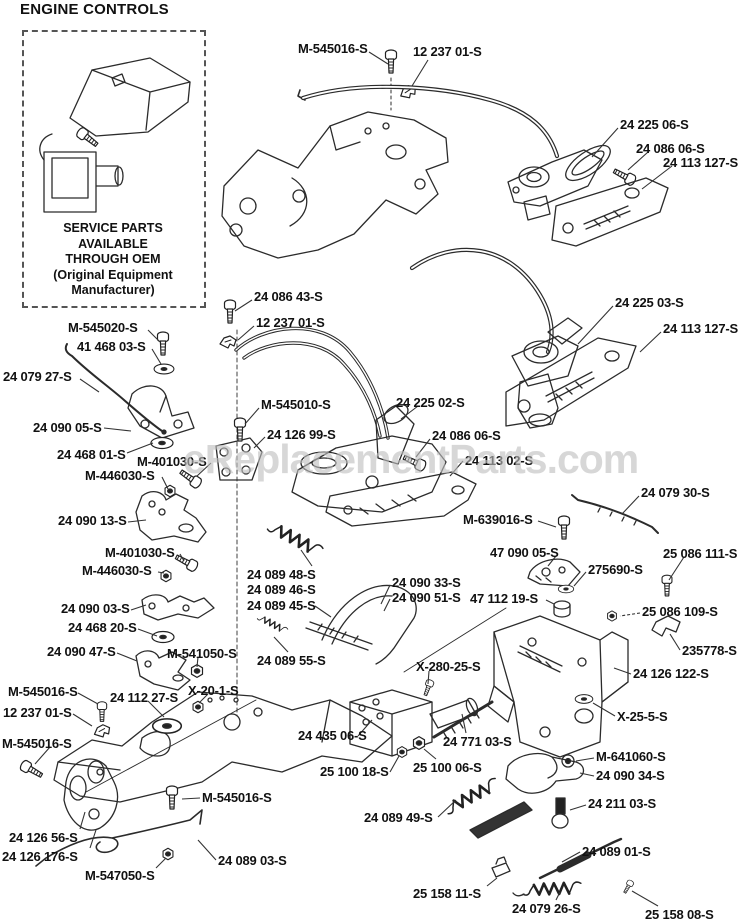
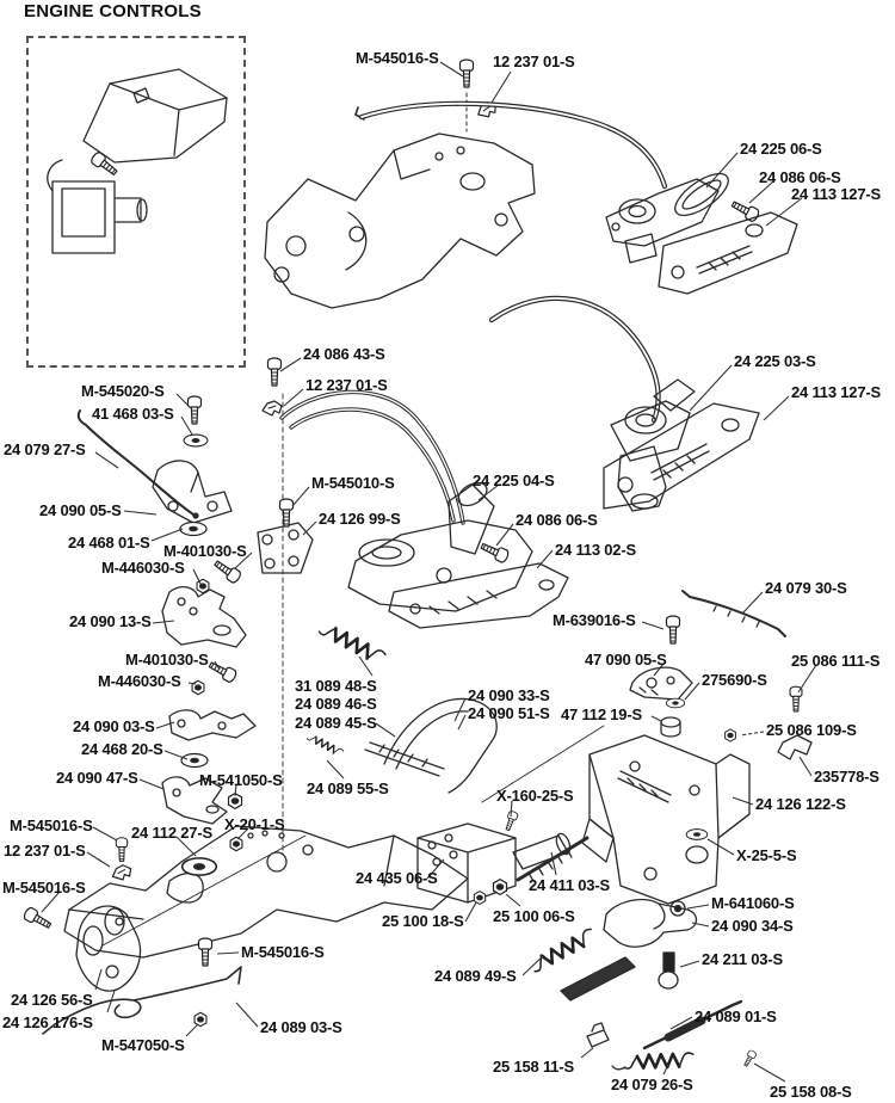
  ENGINE CONTROLS
- SERVICE PARTS
- AVAILABLE
- THROUGH OEM
- (Original Equipment
- Manufacturer)
- eReplacementParts.com
  M-545016-S
  12 237 01-S
  24 225 06-S
  24 086 06-S
  24 113 127-S
  24 086 43-S
  12 237 01-S
  24 225 03-S
  24 113 127-S
  M-545020-S
  41 468 03-S
  24 079 27-S
  24 090 05-S
  24 468 01-S
  M-545010-S
  24 126 99-S
- 24 225 02-S
+ 24 225 04-S
  24 086 06-S
  24 113 02-S
  M-401030-S
  M-446030-S
  24 090 13-S
  M-401030-S
  M-446030-S
  24 090 03-S
  24 468 20-S
  24 090 47-S
  M-541050-S
  M-545016-S
  24 112 27-S
  X-20-1-S
  12 237 01-S
  M-545016-S
- 24 089 48-S
+ 31 089 48-S
  24 089 46-S
  24 089 45-S
  24 089 55-S
  24 090 33-S
  24 090 51-S
  47 112 19-S
  M-639016-S
  47 090 05-S
  24 079 30-S
  275690-S
  25 086 111-S
  25 086 109-S
  235778-S
  24 126 122-S
- X-280-25-S
+ X-160-25-S
  X-25-5-S
  M-641060-S
  24 090 34-S
  24 211 03-S
  24 435 06-S
- 24 771 03-S
+ 24 411 03-S
  25 100 18-S
  25 100 06-S
  24 089 49-S
  M-545016-S
  24 089 03-S
  24 126 56-S
  24 126 176-S
  M-547050-S
  24 089 01-S
  25 158 11-S
  24 079 26-S
  25 158 08-S
